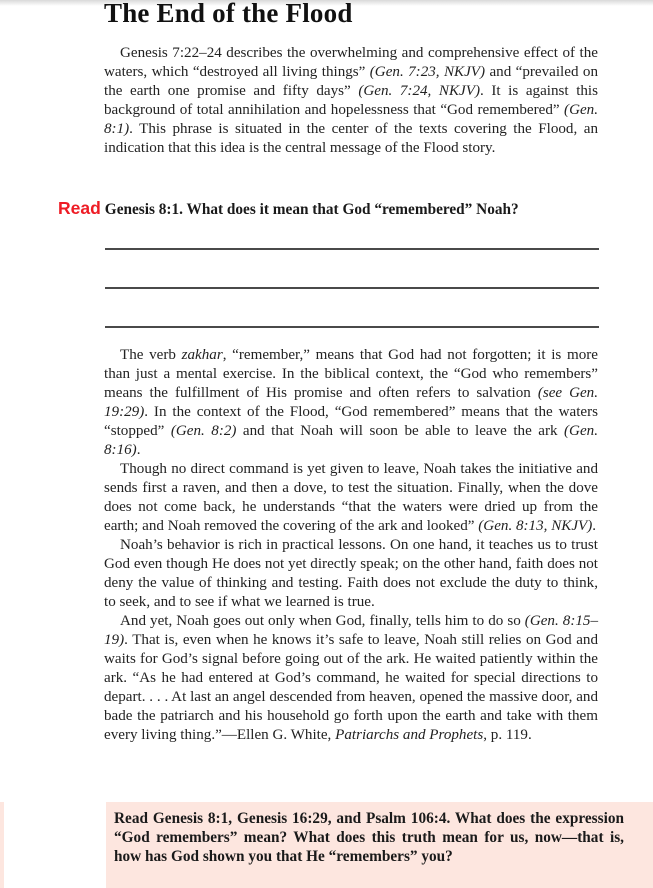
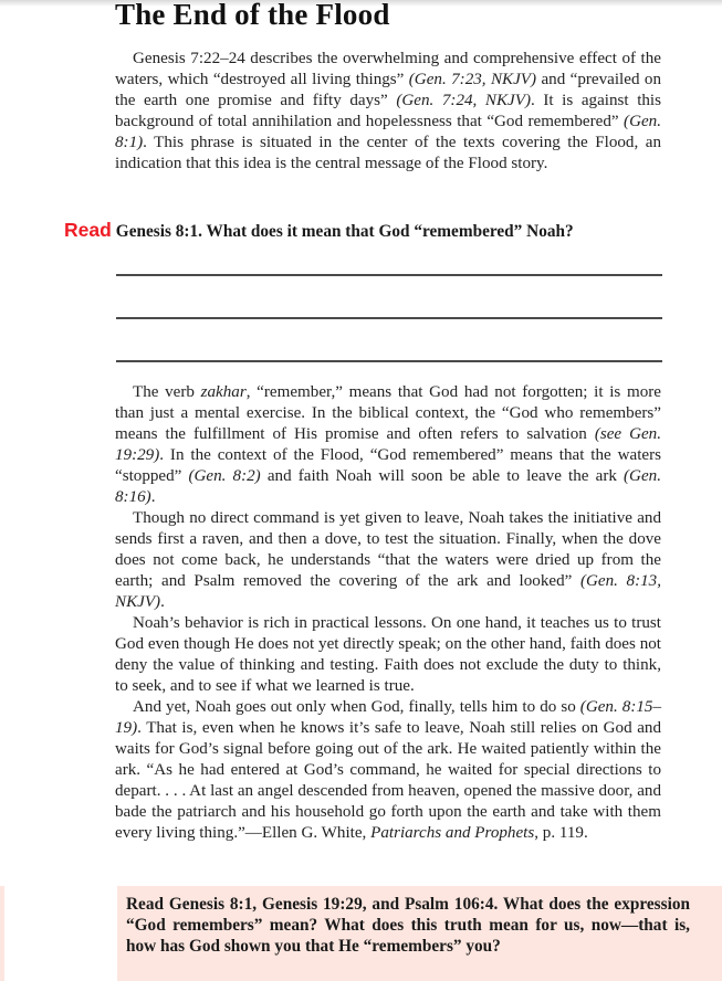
  The End of the Flood
  Genesis 7:22–24 describes the overwhelming and comprehensive effect of the waters, which “destroyed all living things” (Gen. 7:23, NKJV) and “prevailed on the earth one promise and fifty days” (Gen. 7:24, NKJV). It is against this background of total annihilation and hopelessness that “God remembered” (Gen. 8:1). This phrase is situ­ated in the center of the texts covering the Flood, an indication that this idea is the central message of the Flood story.
  Read Genesis 8:1. What does it mean that God “remembered” Noah?
- The verb zakhar, “remember,” means that God had not forgotten; it is more than just a mental exercise. In the biblical context, the “God who remembers” means the fulfillment of His promise and often refers to salvation (see Gen. 19:29). In the context of the Flood, “God remem­bered” means that the waters “stopped” (Gen. 8:2) and that Noah will soon be able to leave the ark (Gen. 8:16).
+ The verb zakhar, “remember,” means that God had not forgotten; it is more than just a mental exercise. In the biblical context, the “God who remembers” means the fulfillment of His promise and often refers to salvation (see Gen. 19:29). In the context of the Flood, “God remem­bered” means that the waters “stopped” (Gen. 8:2) and faith Noah will soon be able to leave the ark (Gen. 8:16).
- Though no direct command is yet given to leave, Noah takes the initiative and sends first a raven, and then a dove, to test the situation. Finally, when the dove does not come back, he understands “that the waters were dried up from the earth; and Noah removed the covering of the ark and looked” (Gen. 8:13, NKJV).
+ Though no direct command is yet given to leave, Noah takes the initiative and sends first a raven, and then a dove, to test the situation. Finally, when the dove does not come back, he understands “that the waters were dried up from the earth; and Psalm removed the covering of the ark and looked” (Gen. 8:13, NKJV).
  Noah’s behavior is rich in practical lessons. On one hand, it teaches us to trust God even though He does not yet directly speak; on the other hand, faith does not deny the value of thinking and testing. Faith does not exclude the duty to think, to seek, and to see if what we learned is true.
  And yet, Noah goes out only when God, finally, tells him to do so (Gen. 8:15–19). That is, even when he knows it’s safe to leave, Noah still relies on God and waits for God’s signal before going out of the ark. He waited patiently within the ark. “As he had entered at God’s command, he waited for special directions to depart. . . . At last an angel descended from heaven, opened the massive door, and bade the patriarch and his household go forth upon the earth and take with them every living thing.”—Ellen G. White, Patriarchs and Prophets, p. 119.
- Read Genesis 8:1, Genesis 16:29, and Psalm 106:4. What does the expression “God remembers” mean? What does this truth mean for us, now—that is, how has God shown you that He “remem­bers” you?
+ Read Genesis 8:1, Genesis 19:29, and Psalm 106:4. What does the expression “God remembers” mean? What does this truth mean for us, now—that is, how has God shown you that He “remem­bers” you?
